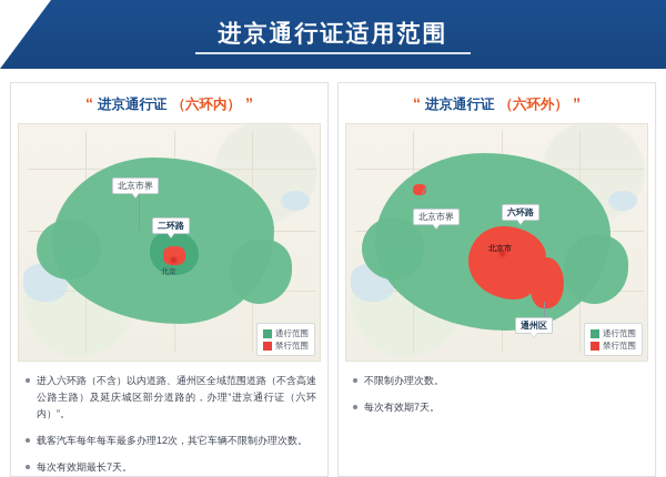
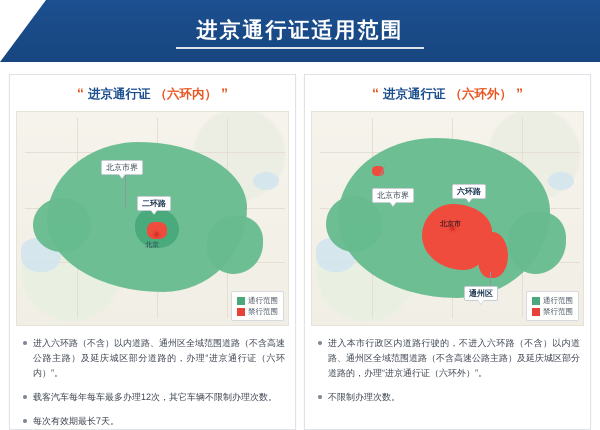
  进京通行证适用范围
  “
  进京通行证
  （六环内）
  ”
  北京市界
  二环路
  通行范围
  禁行范围
  进入六环路（不含）以内道路、通州区全域范围道路（不含高速公路主路）及延庆城区部分道路的，办理“进京通行证（六环内）”。
  载客汽车每年每车最多办理12次，其它车辆不限制办理次数。
  每次有效期最长7天。
  “
  进京通行证
  （六环外）
  ”
  北京市界
  六环路
  通州区
  通行范围
  禁行范围
+ 进入本市行政区内道路行驶的，不进入六环路（不含）以内道路、通州区全域范围道路（不含高速公路主路）及延庆城区部分道路的，办理“进京通行证（六环外）”。
  不限制办理次数。
- 每次有效期7天。
